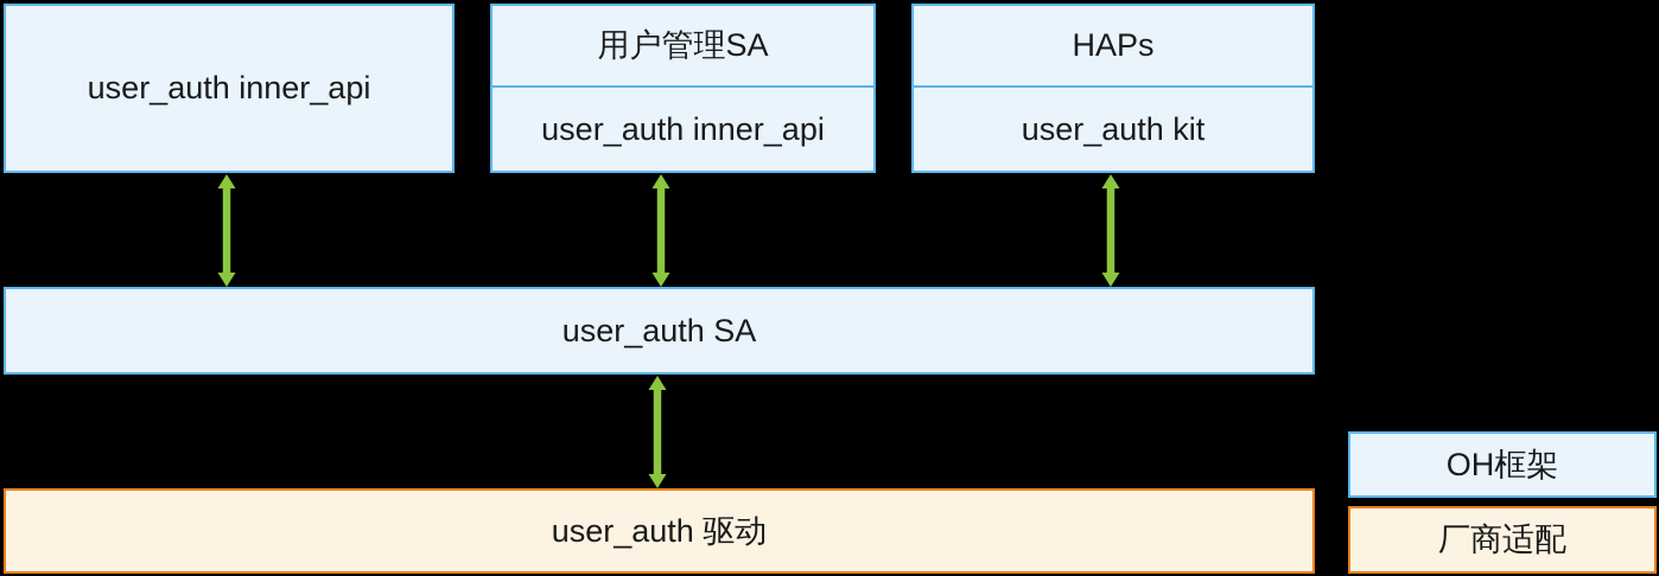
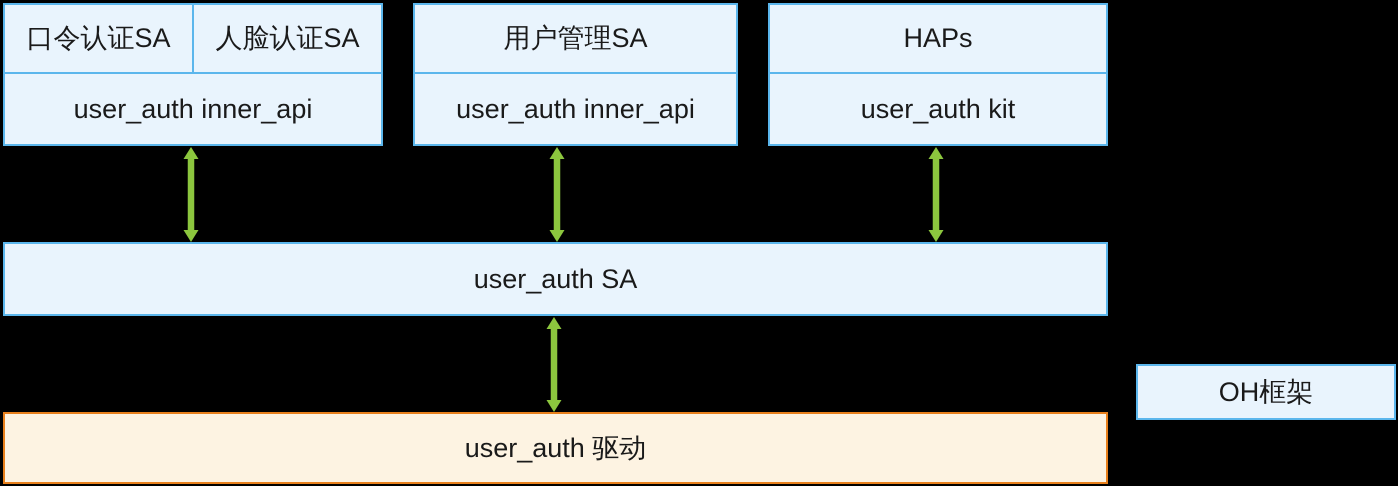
+ 口令认证SA
+ 人脸认证SA
  user_auth inner_api
  用户管理SA
  user_auth inner_api
  HAPs
  user_auth kit
  user_auth SA
  user_auth 驱动
  OH框架
- 厂商适配
